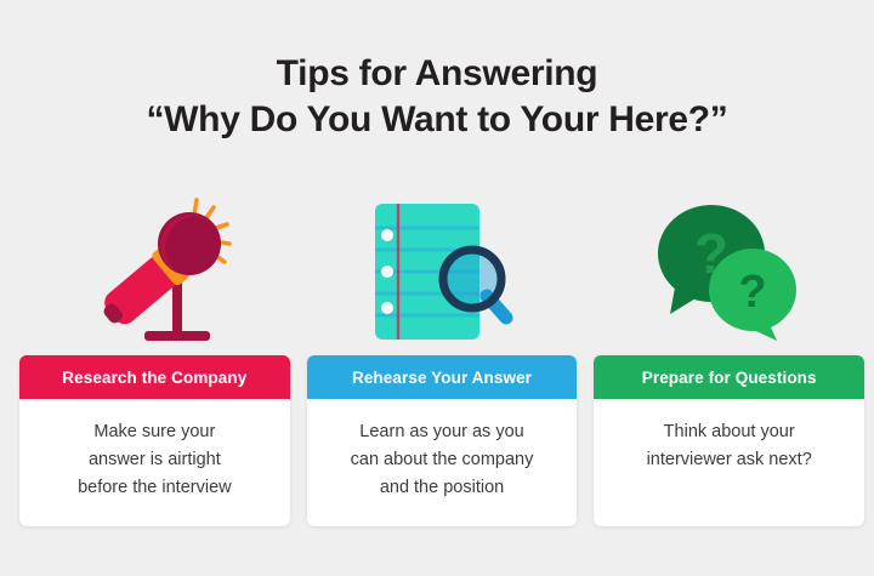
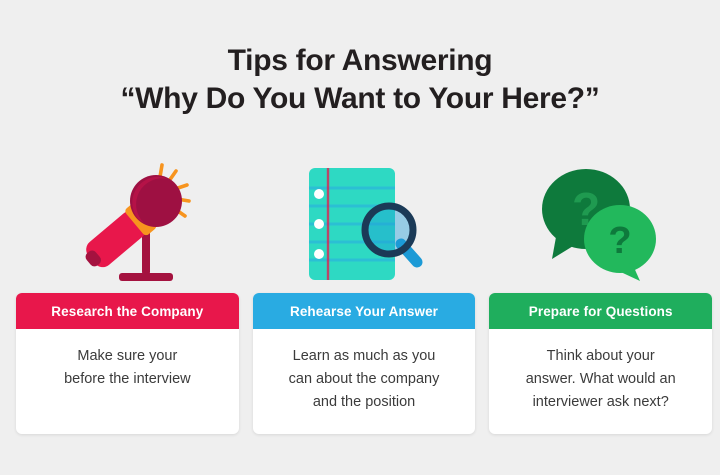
  Tips for Answering
  “Why Do You Want to Your Here?”
  ?
  ?
  Research the Company
  Make sure your
- answer is airtight
  before the interview
  Rehearse Your Answer
- Learn as your as you
+ Learn as much as you
  can about the company
  and the position
  Prepare for Questions
  Think about your
+ answer. What would an
  interviewer ask next?
